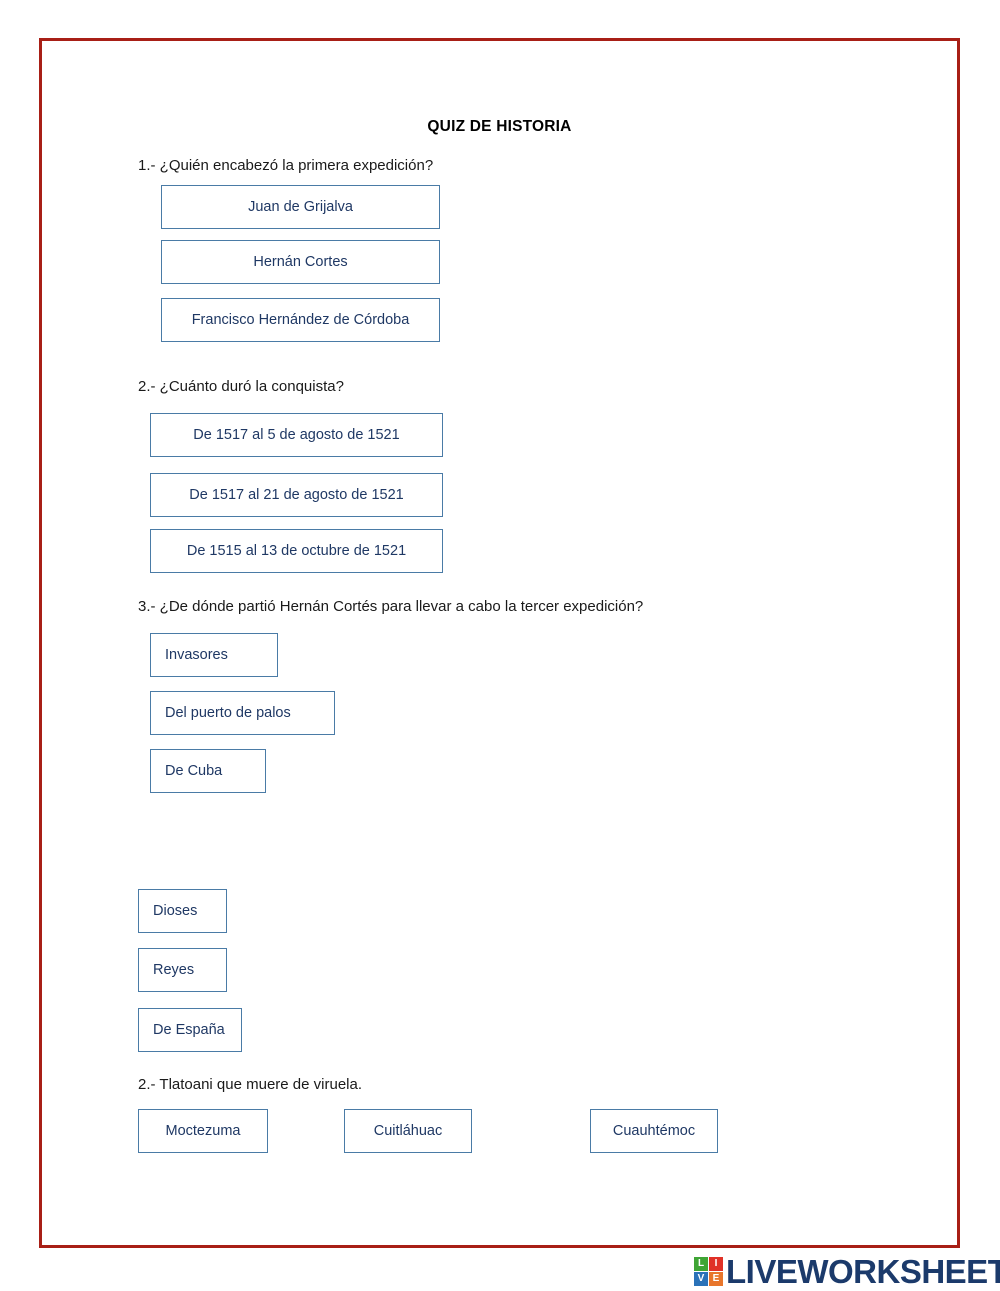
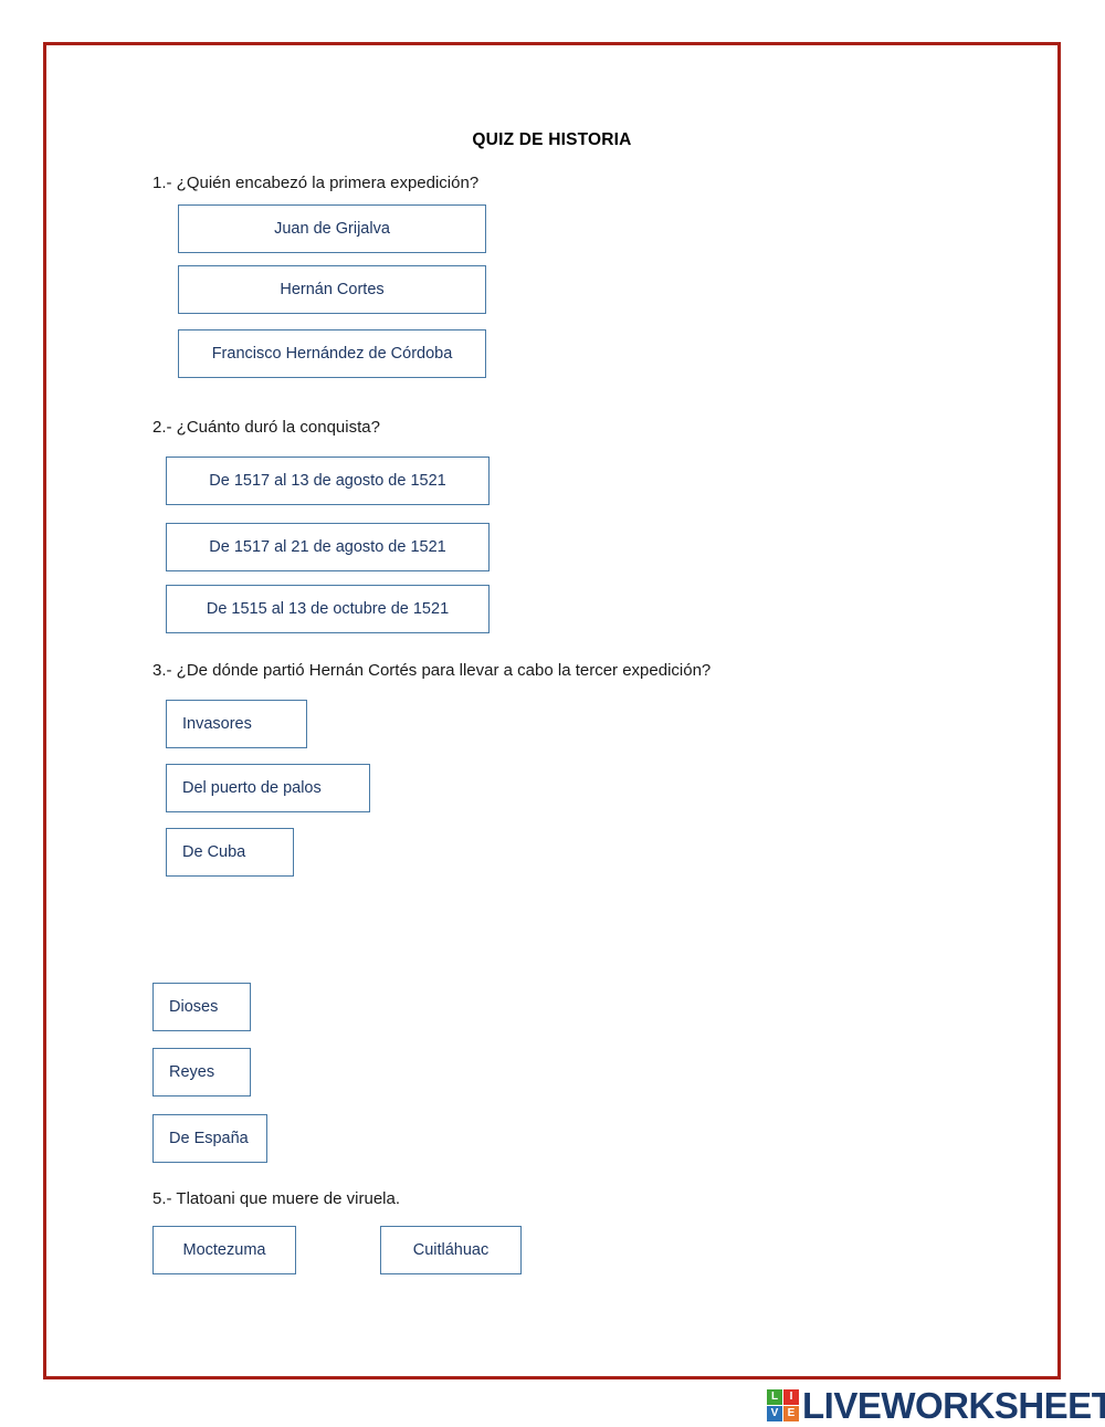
  QUIZ DE HISTORIA
  1.- ¿Quién encabezó la primera expedición?
  Juan de Grijalva
  Hernán Cortes
  Francisco Hernández de Córdoba
  2.- ¿Cuánto duró la conquista?
- De 1517 al 5 de agosto de 1521
+ De 1517 al 13 de agosto de 1521
  De 1517 al 21 de agosto de 1521
  De 1515 al 13 de octubre de 1521
  3.- ¿De dónde partió Hernán Cortés para llevar a cabo la tercer expedición?
  Invasores
  Del puerto de palos
  De Cuba
  Dioses
  Reyes
  De España
- 2.- Tlatoani que muere de viruela.
+ 5.- Tlatoani que muere de viruela.
  Moctezuma
  Cuitláhuac
- Cuauhtémoc
  L
  I
  V
  E
  LIVEWORKSHEET
